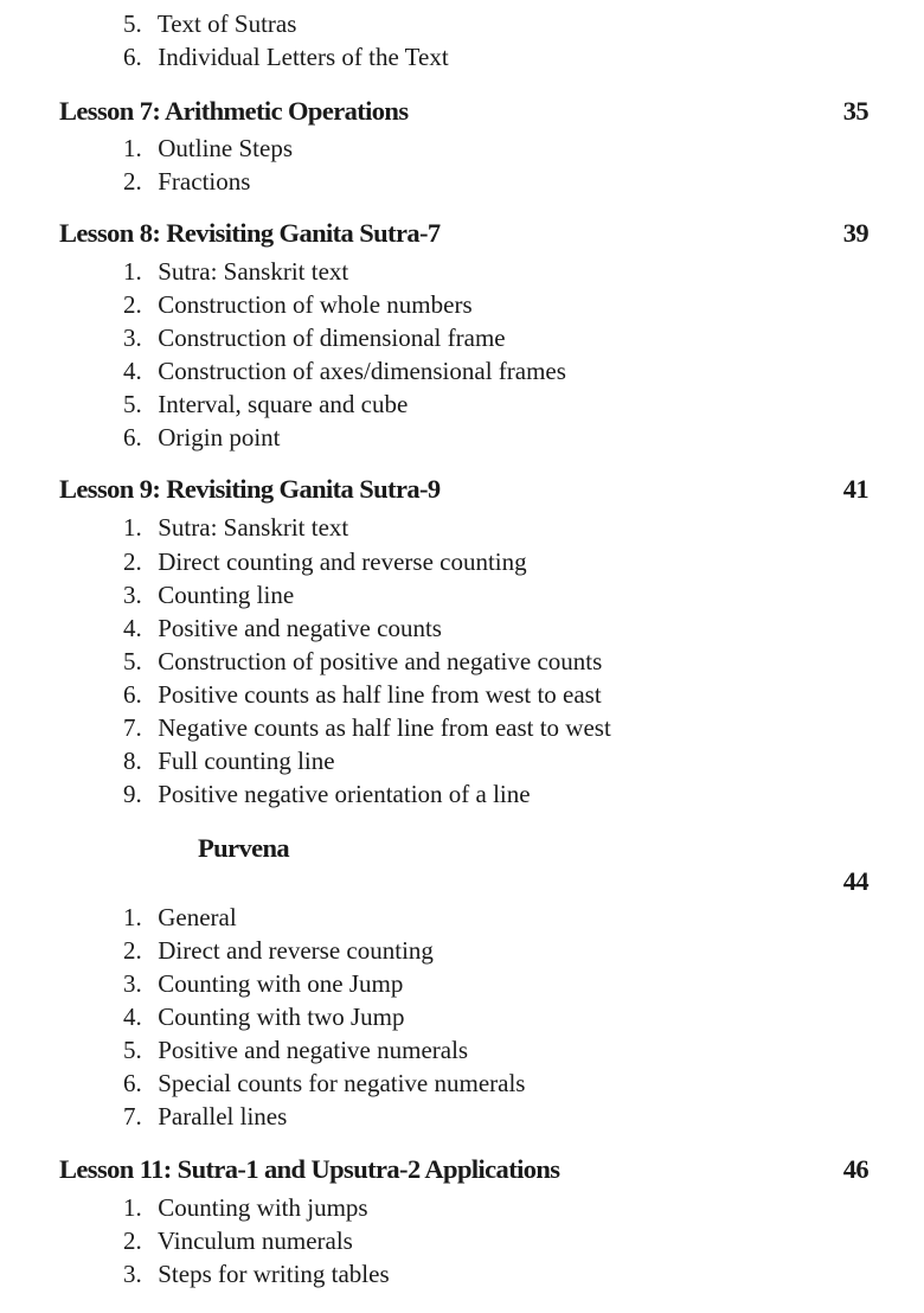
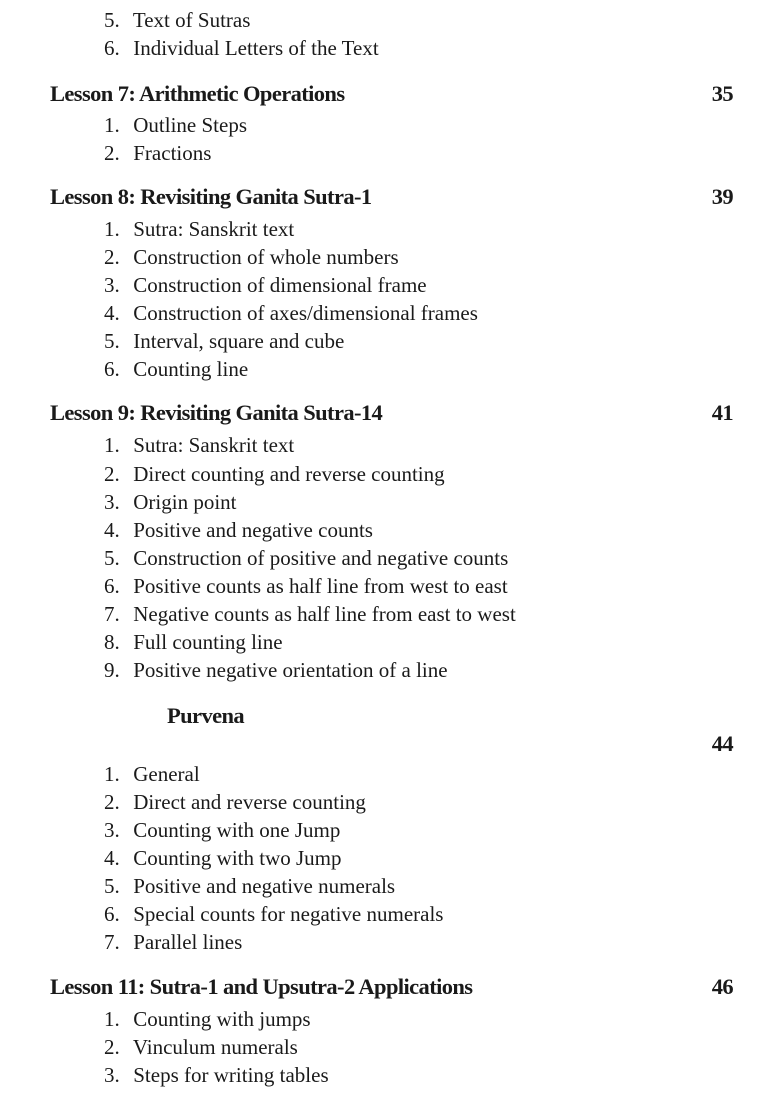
  5. Text of Sutras
  6. Individual Letters of the Text
  Lesson 7: Arithmetic Operations
  35
  1. Outline Steps
  2. Fractions
- Lesson 8: Revisiting Ganita Sutra-7
+ Lesson 8: Revisiting Ganita Sutra-1
  39
  1. Sutra: Sanskrit text
  2. Construction of whole numbers
  3. Construction of dimensional frame
  4. Construction of axes/dimensional frames
  5. Interval, square and cube
- 6. Origin point
+ 6. Counting line
- Lesson 9: Revisiting Ganita Sutra-9
+ Lesson 9: Revisiting Ganita Sutra-14
  41
  1. Sutra: Sanskrit text
  2. Direct counting and reverse counting
- 3. Counting line
+ 3. Origin point
  4. Positive and negative counts
  5. Construction of positive and negative counts
  6. Positive counts as half line from west to east
  7. Negative counts as half line from east to west
  8. Full counting line
  9. Positive negative orientation of a line
  Purvena
  44
  1. General
  2. Direct and reverse counting
  3. Counting with one Jump
  4. Counting with two Jump
  5. Positive and negative numerals
  6. Special counts for negative numerals
  7. Parallel lines
  Lesson 11: Sutra-1 and Upsutra-2 Applications
  46
  1. Counting with jumps
  2. Vinculum numerals
  3. Steps for writing tables
